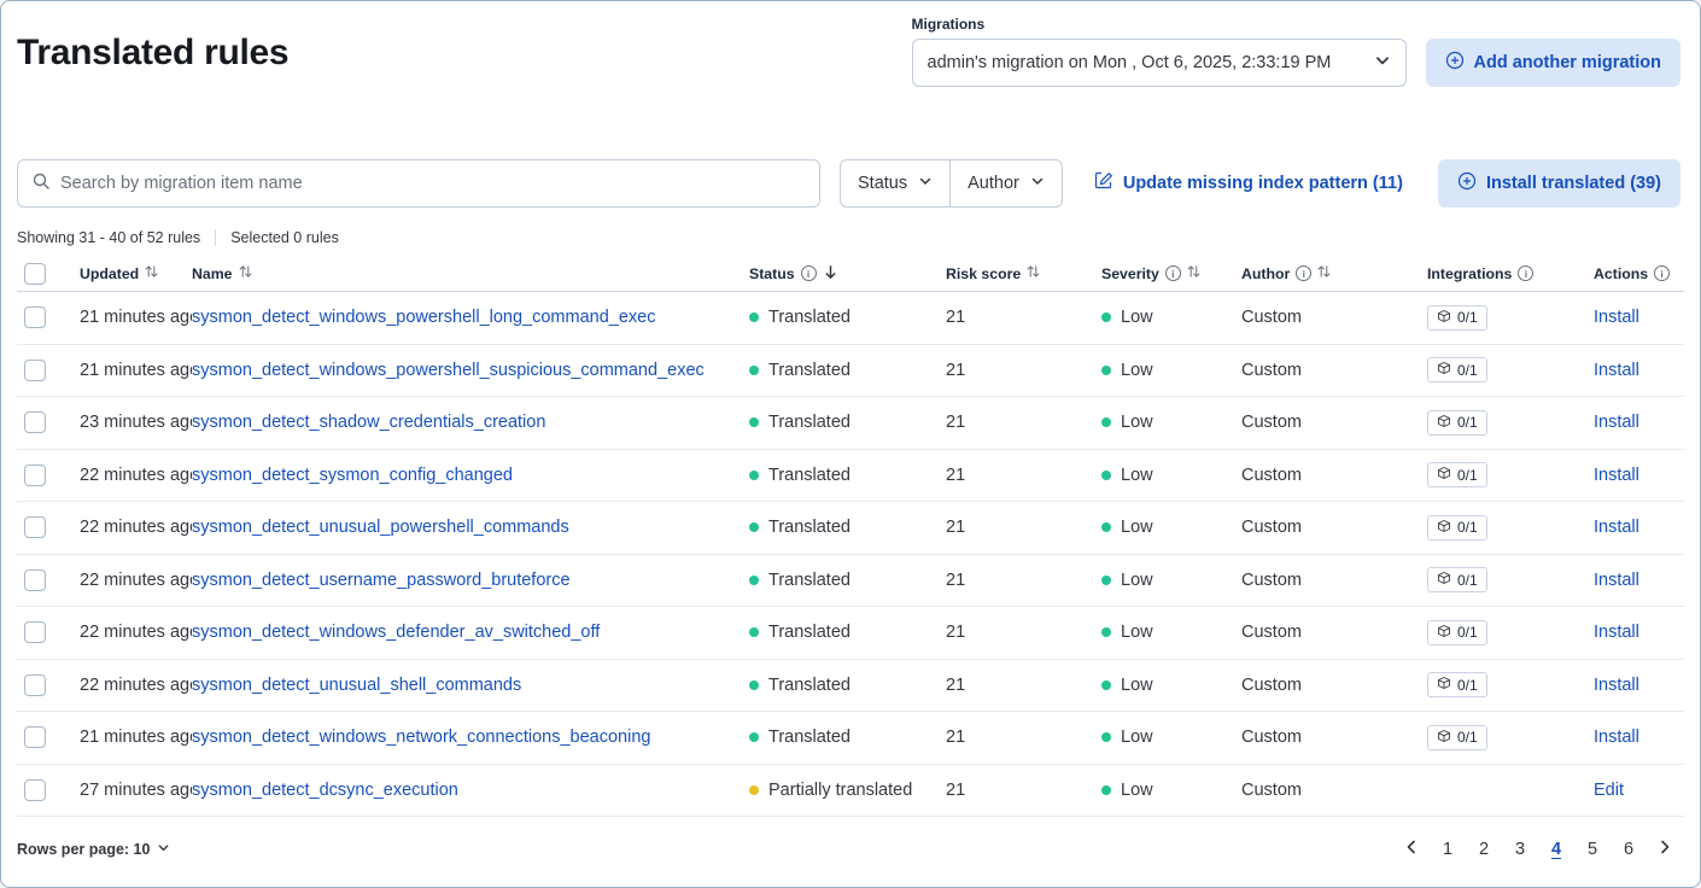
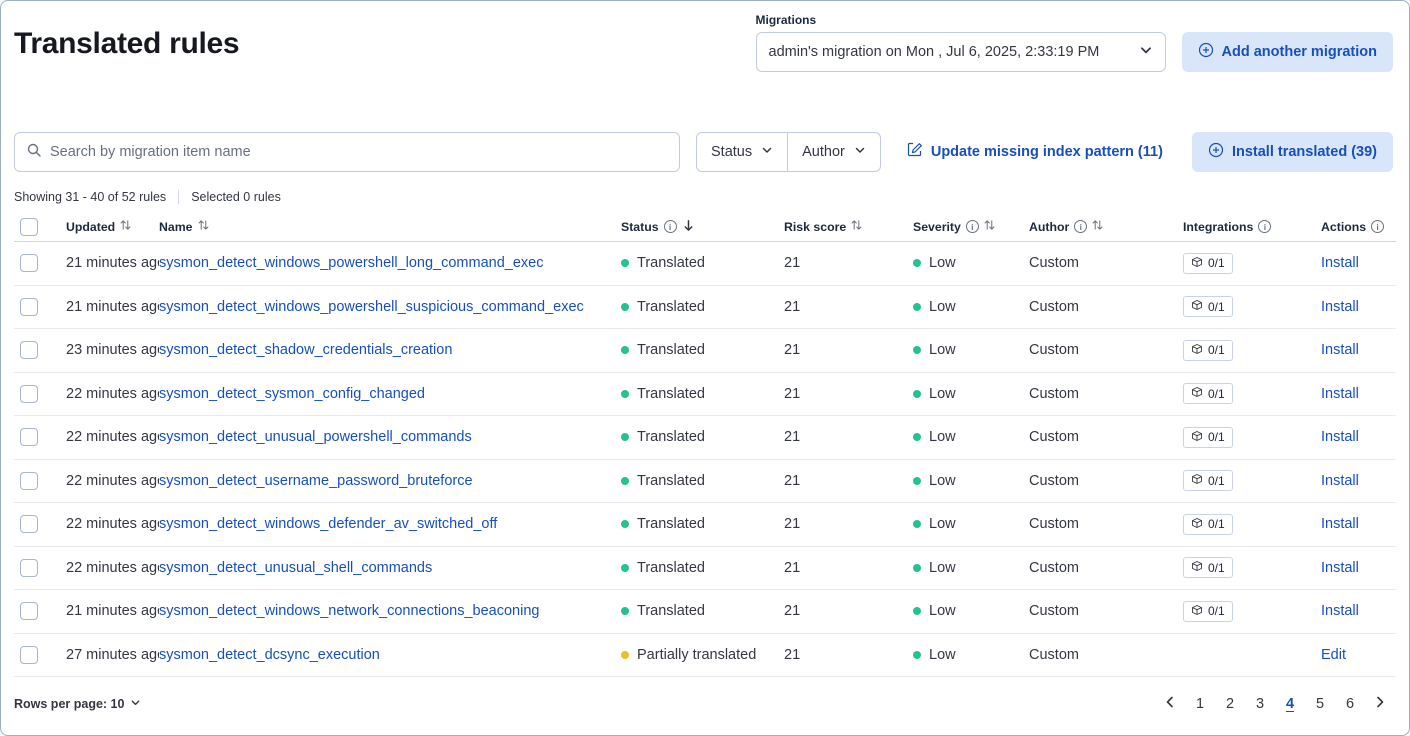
  Translated rules
  Migrations
- admin's migration on Mon , Oct 6, 2025, 2:33:19 PM
+ admin's migration on Mon , Jul 6, 2025, 2:33:19 PM
  Add another migration
  Search by migration item name
  Status
  Author
  Update missing index pattern (11)
  Install translated (39)
  Showing 31 - 40 of 52 rules
  Selected 0 rules
  Updated
  Name
  Status
  i
  Risk score
  Severity
  i
  Author
  i
  Integrations
  i
  Actions
  i
  21 minutes ag
  sysmon_detect_windows_powershell_long_command_exec
  Translated
  21
  Low
  Custom
  0/1
  Install
  21 minutes ag
  sysmon_detect_windows_powershell_suspicious_command_exec
  Translated
  21
  Low
  Custom
  0/1
  Install
  23 minutes ag
  sysmon_detect_shadow_credentials_creation
  Translated
  21
  Low
  Custom
  0/1
  Install
  22 minutes ag
  sysmon_detect_sysmon_config_changed
  Translated
  21
  Low
  Custom
  0/1
  Install
  22 minutes ag
  sysmon_detect_unusual_powershell_commands
  Translated
  21
  Low
  Custom
  0/1
  Install
  22 minutes ag
  sysmon_detect_username_password_bruteforce
  Translated
  21
  Low
  Custom
  0/1
  Install
  22 minutes ag
  sysmon_detect_windows_defender_av_switched_off
  Translated
  21
  Low
  Custom
  0/1
  Install
  22 minutes ag
  sysmon_detect_unusual_shell_commands
  Translated
  21
  Low
  Custom
  0/1
  Install
  21 minutes ag
  sysmon_detect_windows_network_connections_beaconing
  Translated
  21
  Low
  Custom
  0/1
  Install
  27 minutes ag
  sysmon_detect_dcsync_execution
  Partially translated
  21
  Low
  Custom
  Edit
  Rows per page: 10
  1
  2
  3
  4
  5
  6
